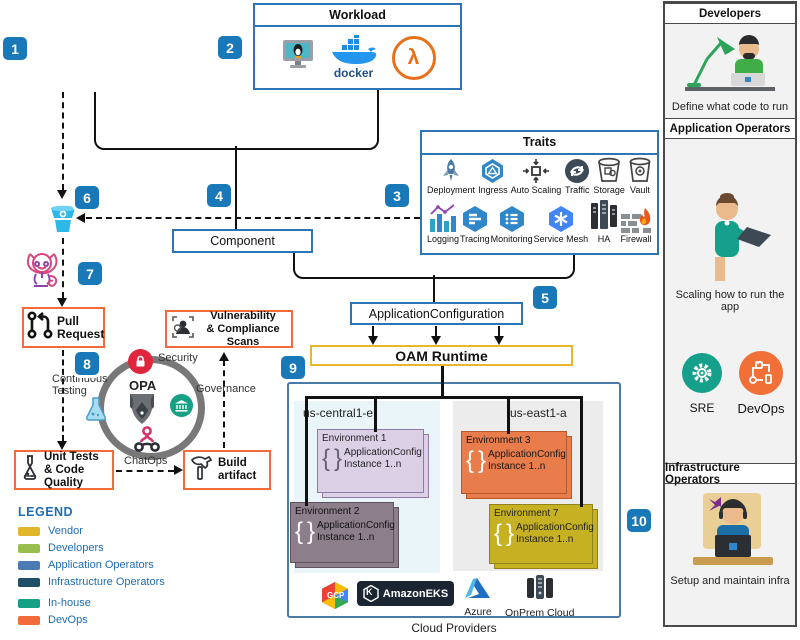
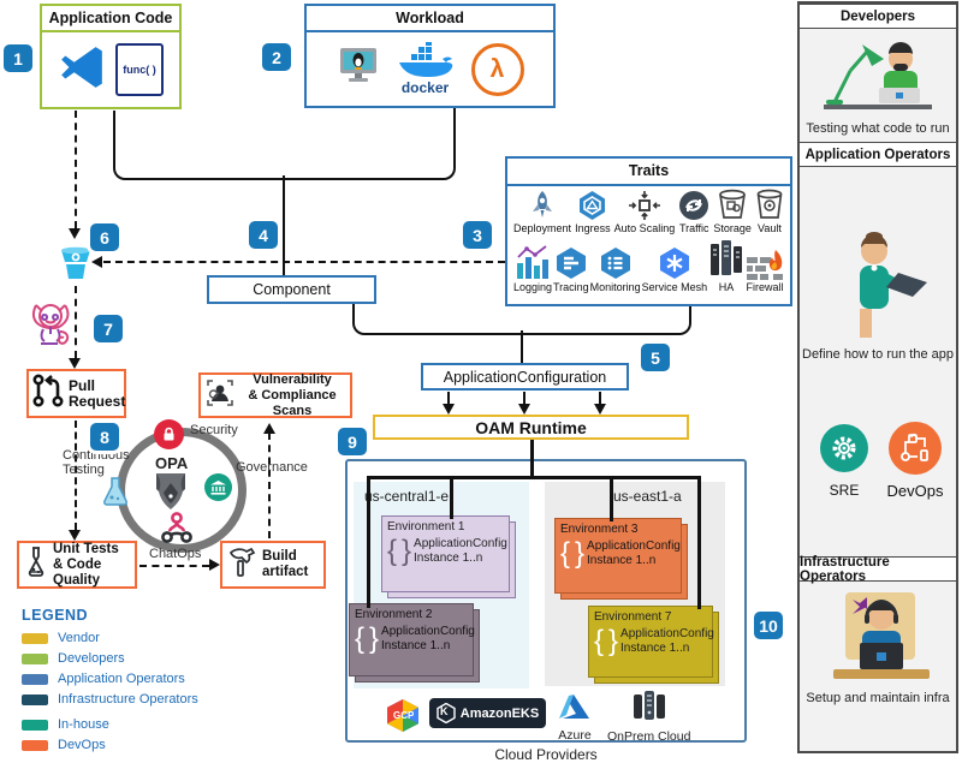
  1
  2
  3
  4
  5
  6
  7
  8
  9
  10
+ Application Code
+ func( )
  Workload
  docker
  λ
  Traits
  Deployment
  Ingress
  Auto Scaling
  Traffic
  Storage
  Vault
  Logging
  Tracing
  Monitoring
  Service Mesh
  HA
  Firewall
  Component
  ApplicationConfiguration
  OAM Runtime
  Pull
  Request
  Vulnerability
  & Compliance Scans
  Security
  OPA
  Governance
  ChatOps
  Continuous
  Testing
  Unit Tests
  & Code Quality
  Build
  artifact
  LEGEND
  Vendor
  Developers
  Application Operators
  Infrastructure Operators
  In-house
  DevOps
  s-central1-e
  us-east1-a
  Environment 1
  {
  }
  ApplicationConfig
  Instance 1..n
  Environment 2
  {
  }
  ApplicationConfig
  Instance 1..n
  Environment 3
  {
  }
  ApplicationConfig
  Instance 1..n
  Environment 7
  {
  }
  ApplicationConfig
  Instance 1..n
  GCP
  K
  AmazonEKS
  Azure
  OnPrem Cloud
  Cloud Providers
  Developers
- Define what code to run
+ Testing what code to run
  Application Operators
- Scaling how to run the app
+ Define how to run the app
  SRE
  DevOps
  Infrastructure Operators
  Setup and maintain infra
